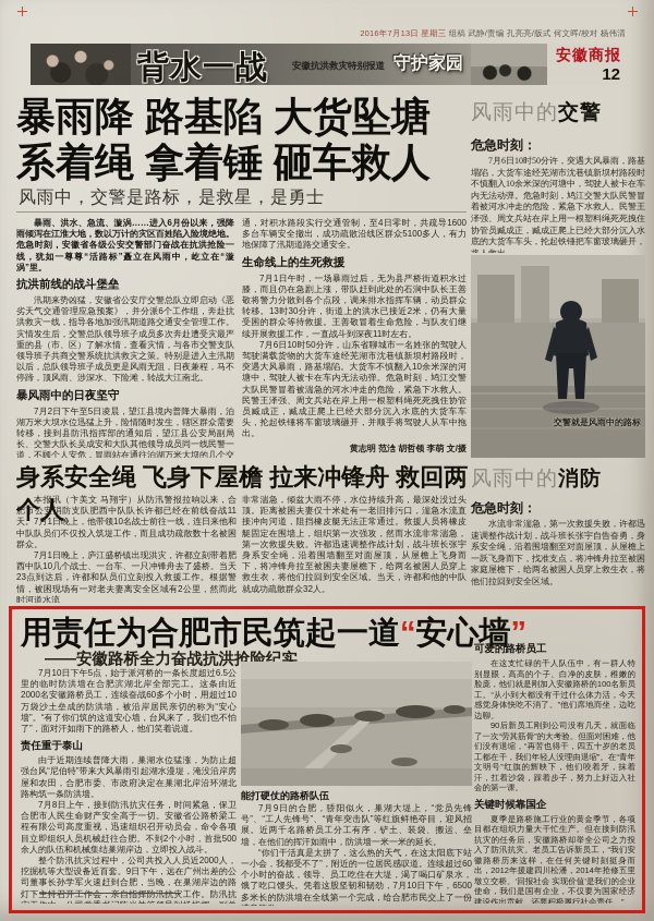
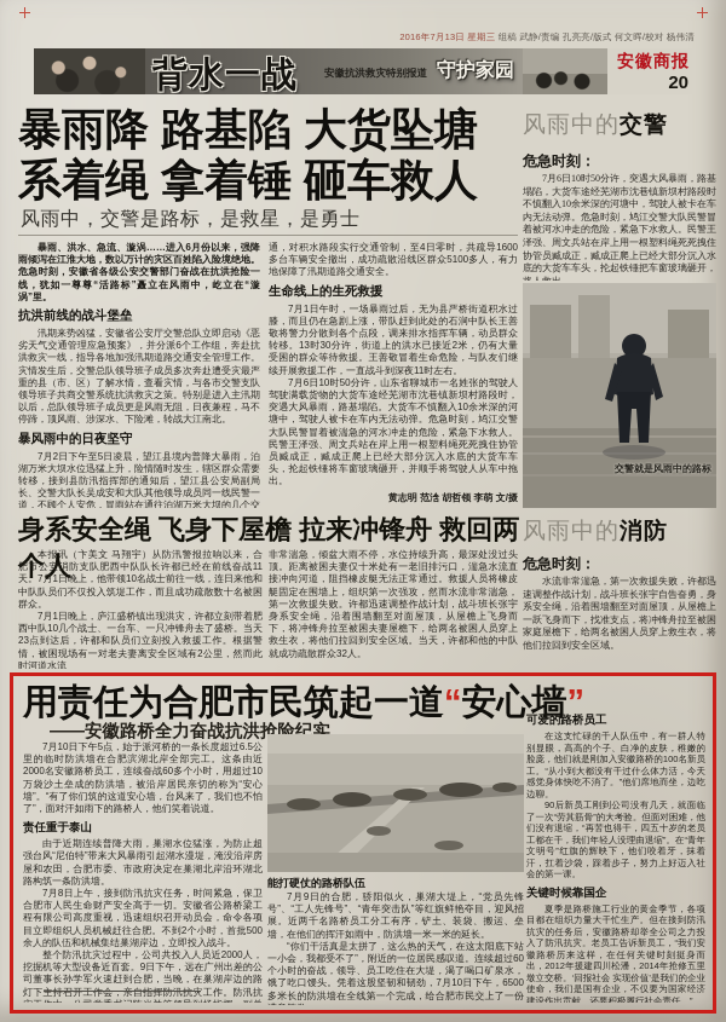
  2016年7月13日 星期三 组稿 武静/责编 孔亮亮/版式 何文晖/校对 杨伟清
  背水一战
  安徽抗洪救灾特别报道
  守护家园
  安徽商报
- 12
+ 20
  暴雨降 路基陷 大货坠塘
  系着绳 拿着锤 砸车救人
  风雨中，交警是路标，是救星，是勇士
  暴雨、洪水、急流、漩涡……进入6月份以来，强降雨倾泻在江淮大地，数以万计的灾区百姓陷入险境绝地。危急时刻，安徽省各级公安交警部门奋战在抗洪抢险一线，犹如一尊尊“活路标”矗立在风雨中，屹立在“漩涡”里。
  抗洪前线的战斗堡垒
  汛期来势凶猛，安徽省公安厅交警总队立即启动《恶劣天气交通管理应急预案》，并分派6个工作组，奔赴抗洪救灾一线，指导各地加强汛期道路交通安全管理工作。灾情发生后，交警总队领导班子成员多次奔赴遭受灾最严重的县（市、区）了解水情，查看灾情，与各市交警支队领导班子共商交警系统抗洪救灾之策。特别是进入主汛期以后，总队领导班子成员更是风雨无阻，日夜兼程，马不停蹄，顶风雨、涉深水、下险滩，转战大江南北。
  暴风雨中的日夜坚守
  7月2日下午至5日凌晨，望江县境内普降大暴雨，泊湖万米大坝水位迅猛上升，险情随时发生，辖区群众需要转移，接到县防汛指挥部的通知后，望江县公安局副局长、交警大队长吴成安和大队其他领导成员同一线民警一道，不顾个人安危，冒雨站在通往泊湖万米大坝的几个交
  通，对积水路段实行交通管制，至4日零时，共疏导1600多台车辆安全撤出，成功疏散沿线区群众5100多人，有力地保障了汛期道路交通安全。
  生命线上的生死救援
  7月1日午时，一场暴雨过后，无为县严桥街道积水过膝，而且仍在急剧上涨，带队赶到此处的石涧中队长王善敬将警力分散到各个点段，调来排水指挥车辆，动员群众转移。13时30分许，街道上的洪水已接近2米，仍有大量受困的群众等待救援。王善敬冒着生命危险，与队友们继续开展救援工作，一直战斗到深夜11时左右。
  7月6日10时50分许，山东省聊城市一名姓张的驾驶人驾驶满载货物的大货车途经芜湖市沈巷镇新坝村路段时，突遇大风暴雨，路基塌陷。大货车不慎翻入10余米深的河塘中，驾驶人被卡在车内无法动弹。危急时刻，鸠江交警大队民警冒着被湍急的河水冲走的危险，紧急下水救人。民警王泽强、周文兵站在岸上用一根塑料绳死死拽住协管员臧成正，臧成正爬上已经大部分沉入水底的大货车车头，抡起铁锤将车窗玻璃砸开，并顺手将驾驶人从车中拖出。
  黄志明 范浛 胡哲领 李萌 文/摄
  身系安全绳 飞身下屋檐 拉来冲锋舟 救回两个人
  本报讯（卞美文 马翔宇）从防汛警报拉响以来，合肥市公安消防支队肥西中队队长许都已经在前线奋战11天。7月1日晚上，他带领10名战士前往一线，连日来他和中队队员们不仅投入筑堤工作，而且成功疏散数十名被困群众。
  7月1日晚上，庐江盛桥镇出现洪灾，许都立刻带着肥西中队10几个战士、一台车、一只冲锋舟去了盛桥。当天23点到达后，许都和队员们立刻投入救援工作。根据警情，被困现场有一对老夫妻离安全区域有2公里，然而此时河道水流
  非常湍急，倾盆大雨不停，水位持续升高，最深处没过头顶。距离被困夫妻仅十米处有一老旧排污口，湍急水流直接冲向河道，阻挡橡皮艇无法正常通过。救援人员将橡皮艇固定在围墙上，组织第一次强攻，然而水流非常湍急，第一次救援失败。许都迅速调整作战计划，战斗班长张宇身系安全绳，沿着围墙翻至对面屋顶，从屋檐上飞身而下，将冲锋舟拉至被困夫妻屋檐下，给两名被困人员穿上救生衣，将他们拉回到安全区域。当天，许都和他的中队就成功疏散群众32人。
  风雨中的交警
  危急时刻：
  7月6日10时50分许，突遇大风暴雨，路基塌陷，大货车途经芜湖市沈巷镇新坝村路段时不慎翻入10余米深的河塘中，驾驶人被卡在车内无法动弹。危急时刻，鸠江交警大队民警冒着被河水冲走的危险，紧急下水救人。民警王泽强、周文兵站在岸上用一根塑料绳死死拽住协管员臧成正，臧成正爬上已经大部分沉入水底的大货车车头，抡起铁锤把车窗玻璃砸开，
  交警就是风雨中的路标
  风雨中的消防
  危急时刻：
  水流非常湍急，第一次救援失败，许都迅速调整作战计划，战斗班长张宇自告奋勇，身系安全绳，沿着围墙翻至对面屋顶，从屋檐上一跃飞身而下，找准支点，将冲锋舟拉至被困家庭屋檐下，给两名被困人员穿上救生衣，将他们拉回到安全区域。
  用责任为合肥市民筑起一道“安心墙”
  ——安徽路桥全力奋战抗洪抢险纪实
  7月10日下午5点，始于派河桥的一条长度超过6.5公里的临时防洪墙在合肥滨湖北岸全部完工。这条由近2000名安徽路桥员工，连续奋战60多个小时，用超过10万袋沙土垒成的防洪墙，被沿岸居民亲切的称为“安心墙”。“有了你们筑的这道安心墙，台风来了，我们也不怕了”，面对汗如雨下的路桥人，他们笑着说道。
  责任重于泰山
  由于近期连续普降大雨，巢湖水位猛涨，为防止超强台风“尼伯特”带来大风暴雨引起湖水漫堤，淹没沿岸房屋和农田，合肥市委、市政府决定在巢湖北岸沿环湖北路构筑一条防洪墙。
  7月8日上午，接到防汛抗灾任务，时间紧急，保卫合肥市人民生命财产安全高于一切。安徽省公路桥梁工程有限公司高度重视，迅速组织召开动员会，命令各项目立即组织人员机械赶往合肥。不到2个小时，首批500余人的队伍和机械集结巢湖岸边，立即投入战斗。
  能打硬仗的路桥队伍
  7月9日的合肥，骄阳似火，巢湖大堤上，“党员先锋号”、“工人先锋号”、“青年突击队”等红旗鲜艳夺目，迎风招展。近两千名路桥员工分工有序，铲土、装袋、搬运、垒墙，在他们的挥汗如雨中，防洪墙一米一米的延长。
  “你们干活真是太拼了，这么热的天气，在这太阳底下站一小会，我都受不了”，附近的一位居民感叹道。连续超过60个小时的奋战，领导、员工吃住在大堤，渴了喝口矿泉水，饿了吃口馒头。凭着这股坚韧和韧劲，7月10日下午，6500多米长的防洪墙在全线第一个完成，给合肥市民交上了一份
  可爱的路桥员工
  在这支忙碌的千人队伍中，有一群人特别显眼，高高的个子、白净的皮肤，稚嫩的脸庞，他们就是刚加入安徽路桥的100名新员工。“从小到大都没有干过什么体力活，今天感觉身体快吃不消了。”他们席地而坐，边吃边聊。
  90后新员工刚到公司没有几天，就面临了一次“劳其筋骨”的大考验。但面对困难，他们没有退缩，“再苦也得干，四五十岁的老员工都在干，我们年轻人没理由退缩”。在“青年文明号”红旗的辉映下，他们咬着牙，抹着汗，扛着沙袋，踩着步子，努力上好迈入社会的第一课。
  关键时候靠国企
  夏季是路桥施工行业的黄金季节，各项目都在组织力量大干忙生产。但在接到防汛抗灾的任务后，安徽路桥却举全公司之力投入了防汛抗灾。老员工告诉新员工，“我们安徽路桥历来这样，在任何关键时刻挺身而出，2012年援建四川松潘，2014年抢修五里墩立交桥。‘回报社会 实现价值’是我们的企业使命，我们是国有企业，不仅要为国家经济建设作出贡献，还要积极履行社会责任。”
